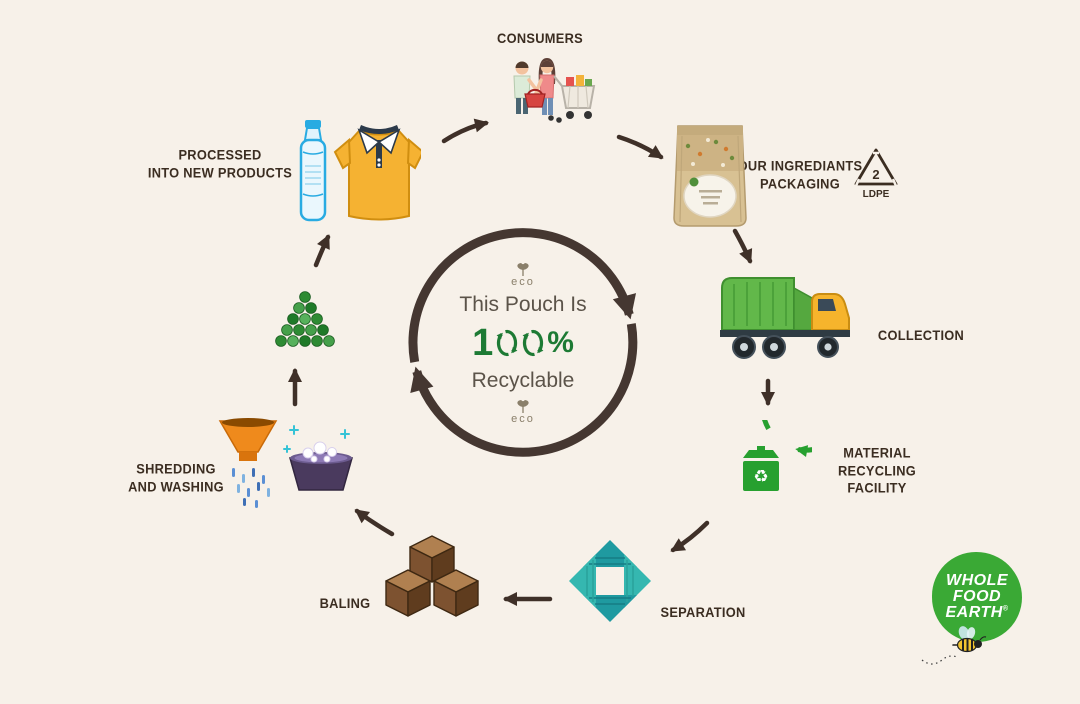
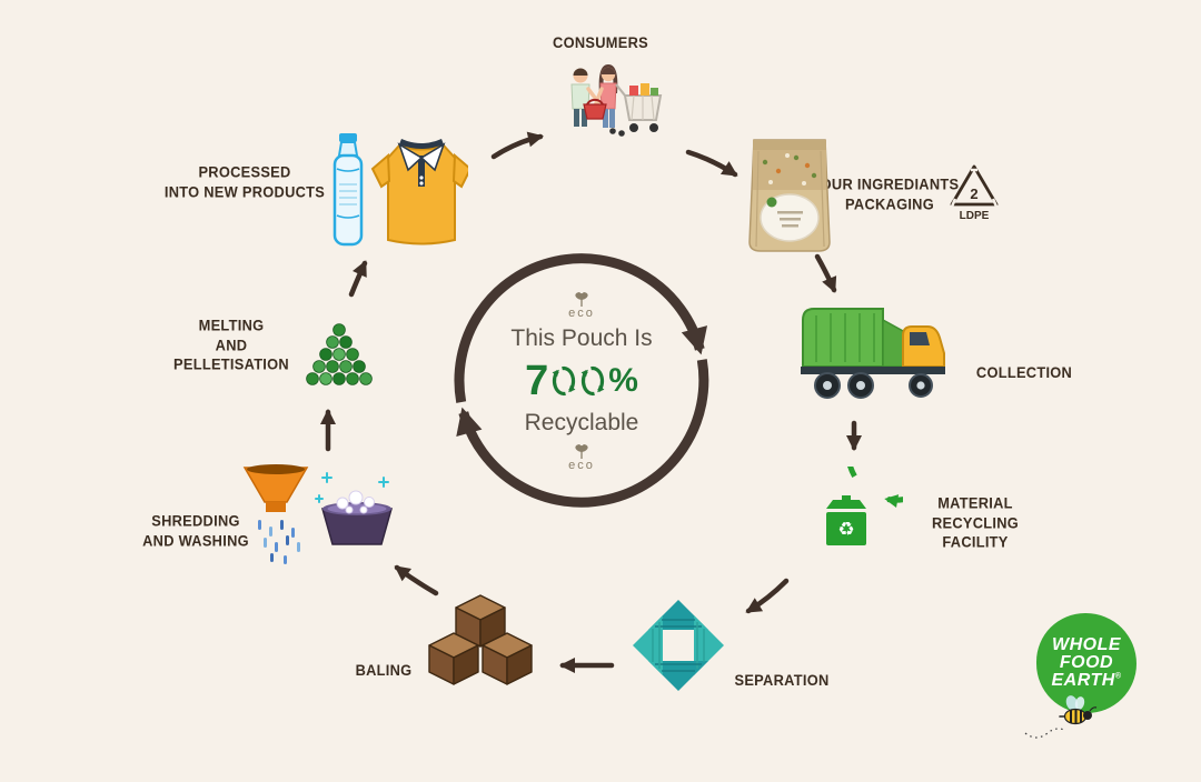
  eco
  This Pouch Is
- 1
+ 7
  %
  Recyclable
  eco
  CONSUMERS
  UR INGREDIANTS
  PACKAGING
  COLLECTION
  MATERIAL
  RECYCLING
  FACILITY
  SEPARATION
  BALING
  SHREDDING
  AND WASHING
+ MELTING
+ AND
+ PELLETISATION
  PROCESSED
  INTO NEW PRODUCTS
  2
  LDPE
  ♻
  WHOLE
  FOOD
  EARTH
